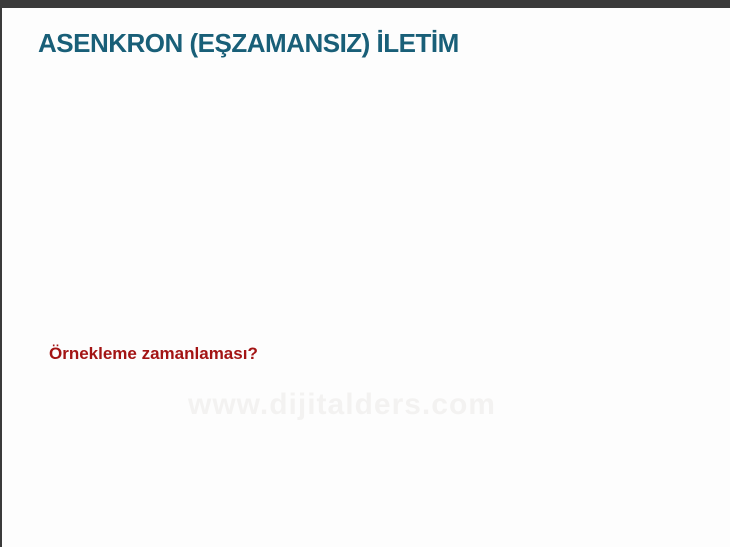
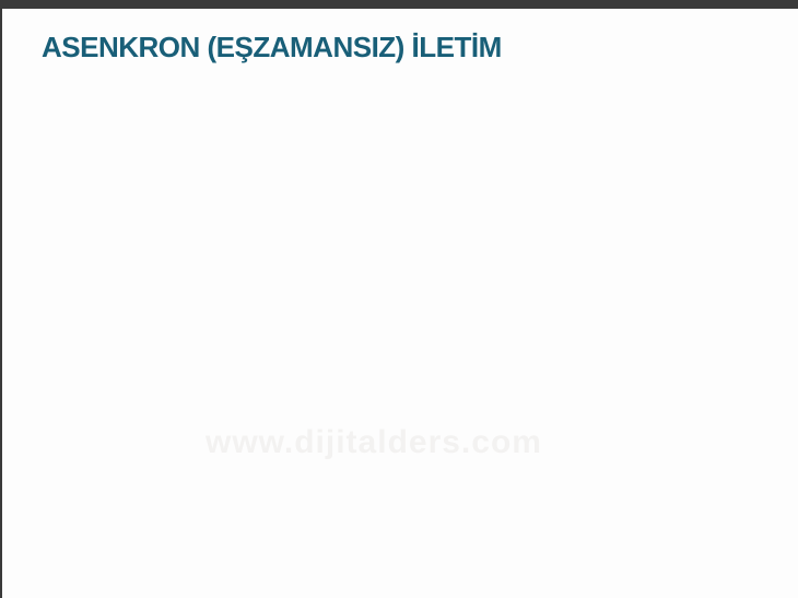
  ASENKRON (EŞZAMANSIZ) İLETİM
- Örnekleme zamanlaması?
